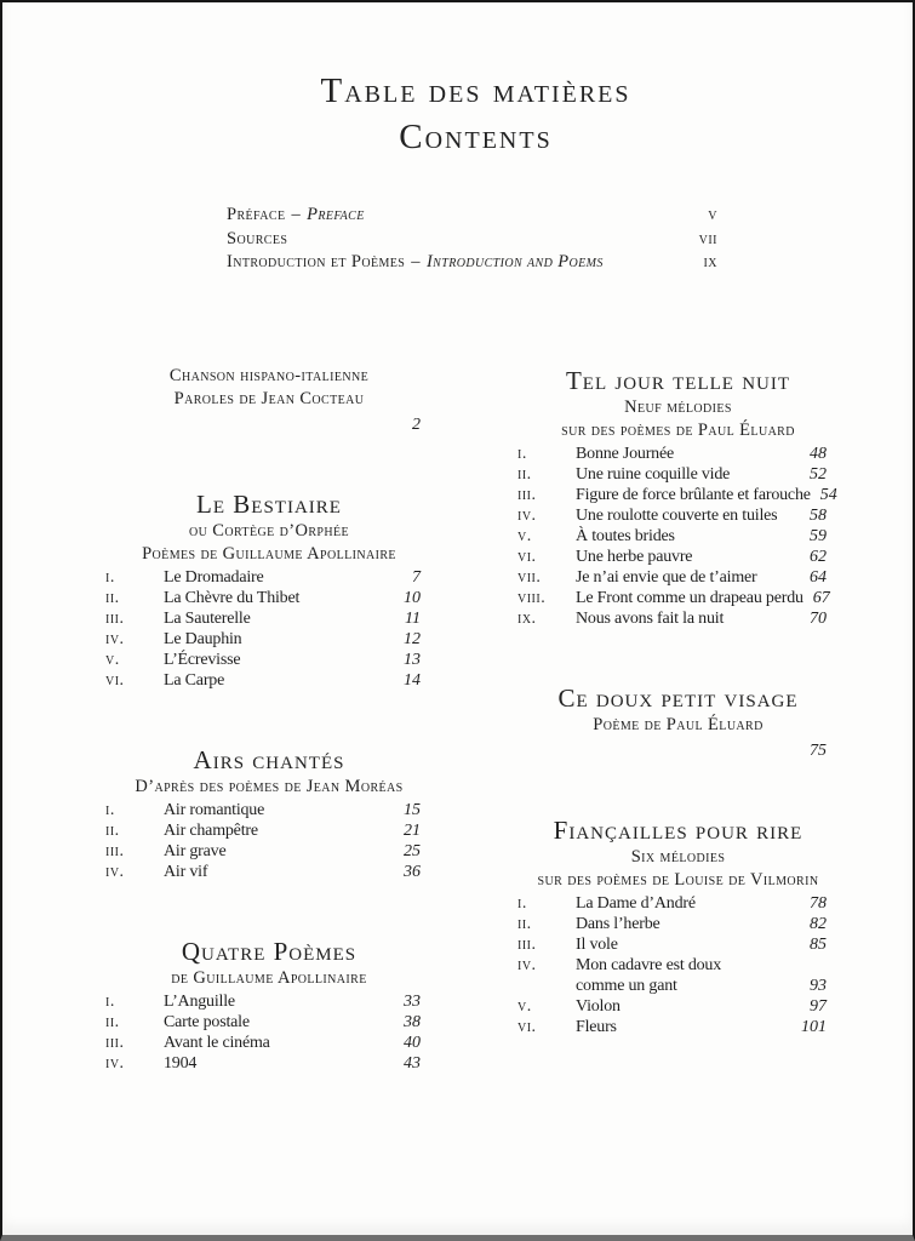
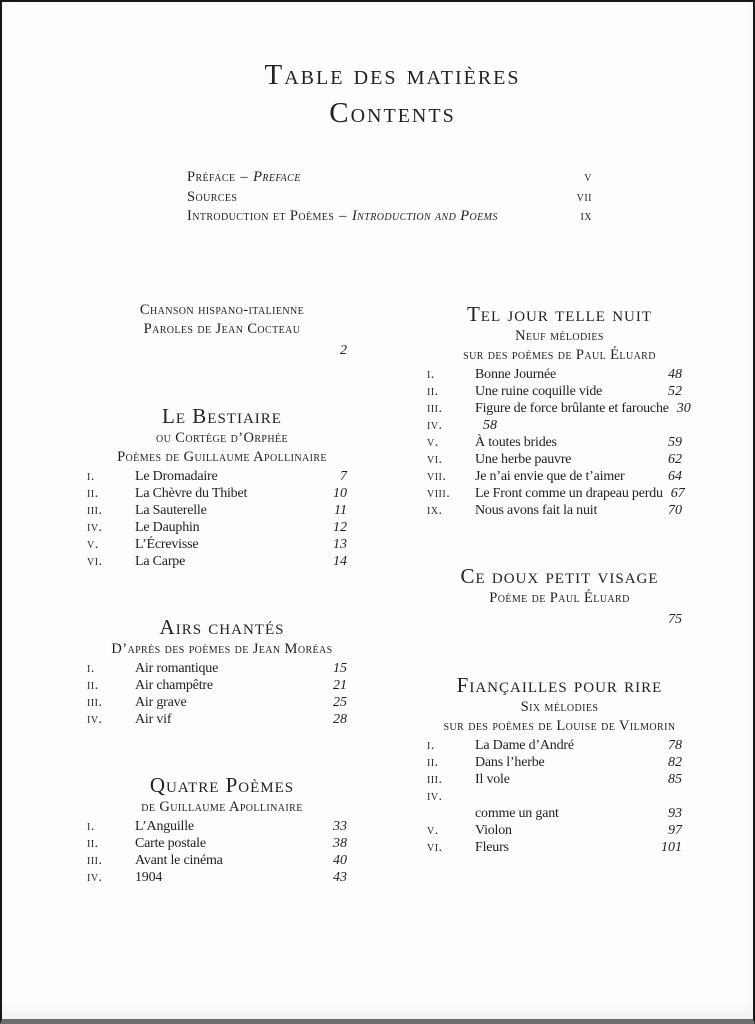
  Table des matières
  Contents
  Préface – Preface
  v
  Sources
  vii
  Introduction et Poèmes – Introduction and Poems
  ix
  Chanson hispano-italienne
  Paroles de Jean Cocteau
  2
  Le Bestiaire
  ou Cortège d’Orphée
  Poèmes de Guillaume Apollinaire
  i.
  Le Dromadaire
  7
  ii.
  La Chèvre du Thibet
  10
  iii.
  La Sauterelle
  11
  iv.
  Le Dauphin
  12
  v.
  L’Écrevisse
  13
  vi.
  La Carpe
  14
  Airs chantés
  D’après des poèmes de Jean Moréas
  i.
  Air romantique
  15
  ii.
  Air champêtre
  21
  iii.
  Air grave
  25
  iv.
  Air vif
- 36
+ 28
  Quatre Poèmes
  de Guillaume Apollinaire
  i.
  L’Anguille
  33
  ii.
  Carte postale
  38
  iii.
  Avant le cinéma
  40
  iv.
  1904
  43
  Tel jour telle nuit
  Neuf mélodies
  sur des poèmes de Paul Éluard
  i.
  Bonne Journée
  48
  ii.
  Une ruine coquille vide
  52
  iii.
  Figure de force brûlante et farouche
- 54
+ 30
  iv.
- Une roulotte couverte en tuiles
  58
  v.
  À toutes brides
  59
  vi.
  Une herbe pauvre
  62
  vii.
  Je n’ai envie que de t’aimer
  64
  viii.
  Le Front comme un drapeau perdu
  67
  ix.
  Nous avons fait la nuit
  70
  Ce doux petit visage
  Poème de Paul Éluard
  75
  Fiançailles pour rire
  Six mélodies
  sur des poèmes de Louise de Vilmorin
  i.
  La Dame d’André
  78
  ii.
  Dans l’herbe
  82
  iii.
  Il vole
  85
  iv.
- Mon cadavre est doux
  comme un gant
  93
  v.
  Violon
  97
  vi.
  Fleurs
  101
